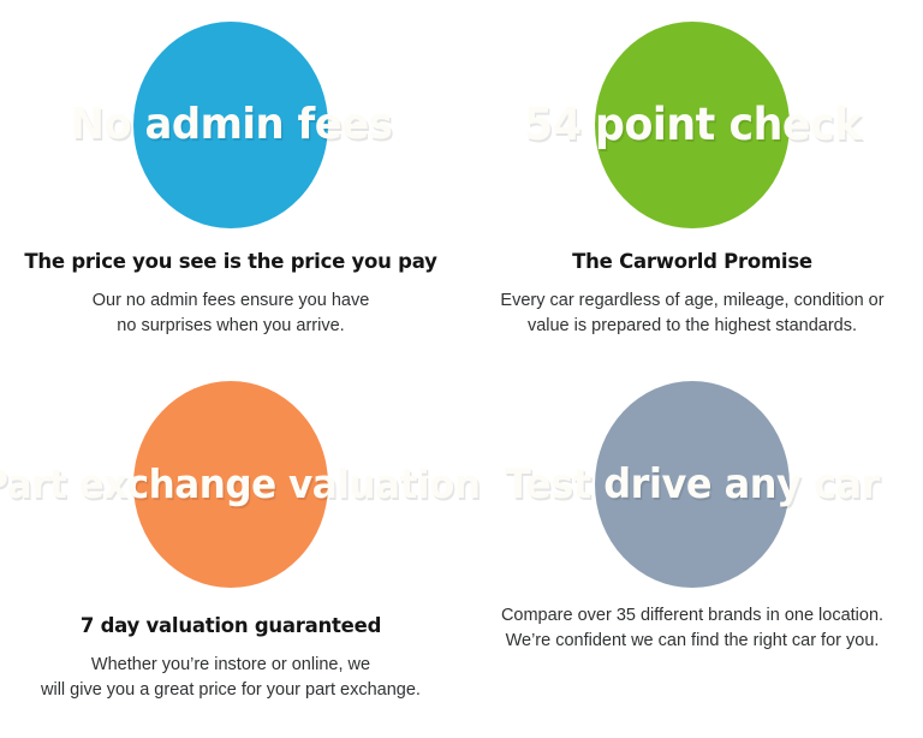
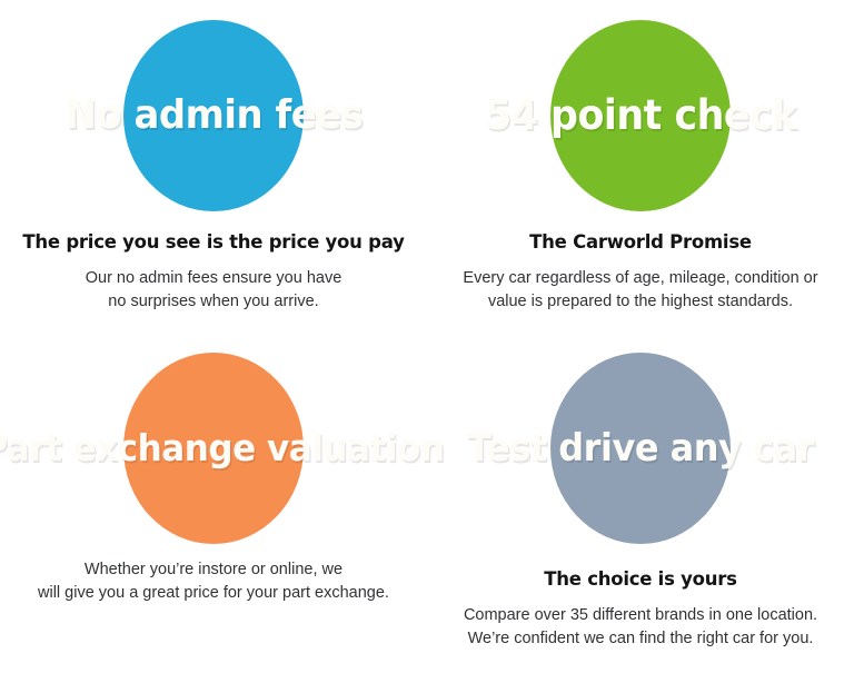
  No admin fees
  The price you see is the price you pay
  Our no admin fees ensure you have
  no surprises when you arrive.
  54 point check
  The Carworld Promise
  Every car regardless of age, mileage, condition or
  value is prepared to the highest standards.
  art exchange valuation
- 7 day valuation guaranteed
  Whether you’re instore or online, we
  will give you a great price for your part exchange.
  Test drive any car
+ The choice is yours
  Compare over 35 different brands in one location.
  We’re confident we can find the right car for you.
